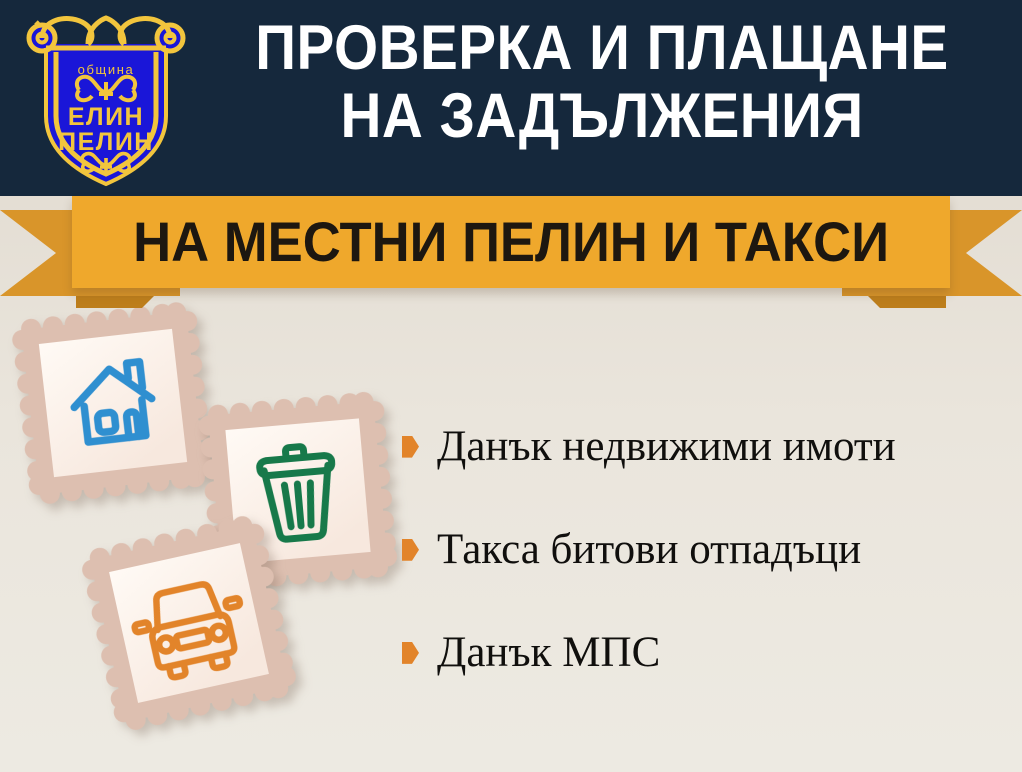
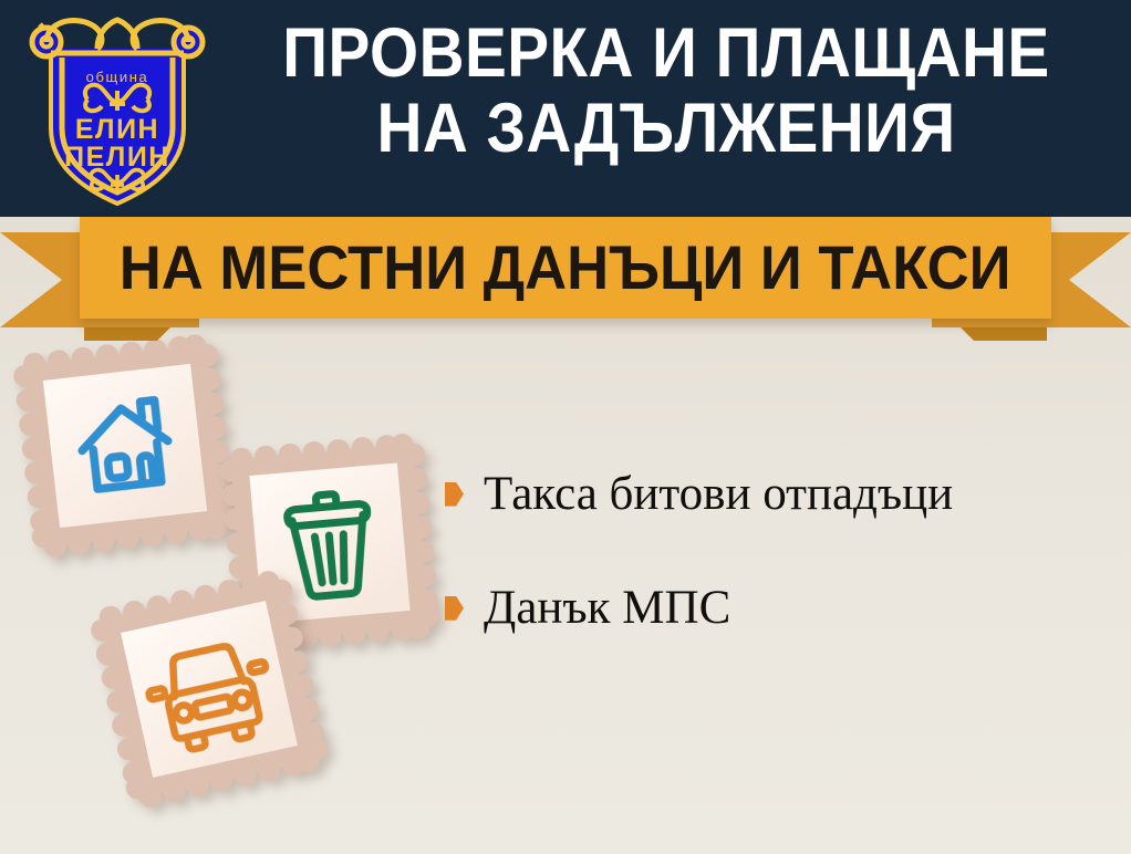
  община
  ЕЛИН
  ПЕЛИН
  ПРОВЕРКА И ПЛАЩАНЕ
  НА ЗАДЪЛЖЕНИЯ
- НА МЕСТНИ ПЕЛИН И ТАКСИ
+ НА МЕСТНИ ДАНЪЦИ И ТАКСИ
- Данък недвижими имоти
  Такса битови отпадъци
  Данък МПС
